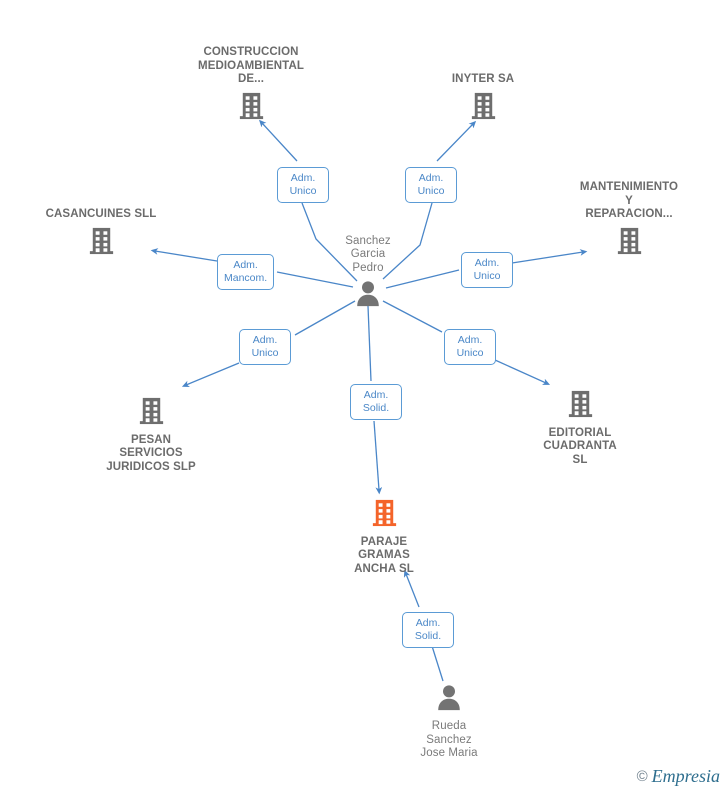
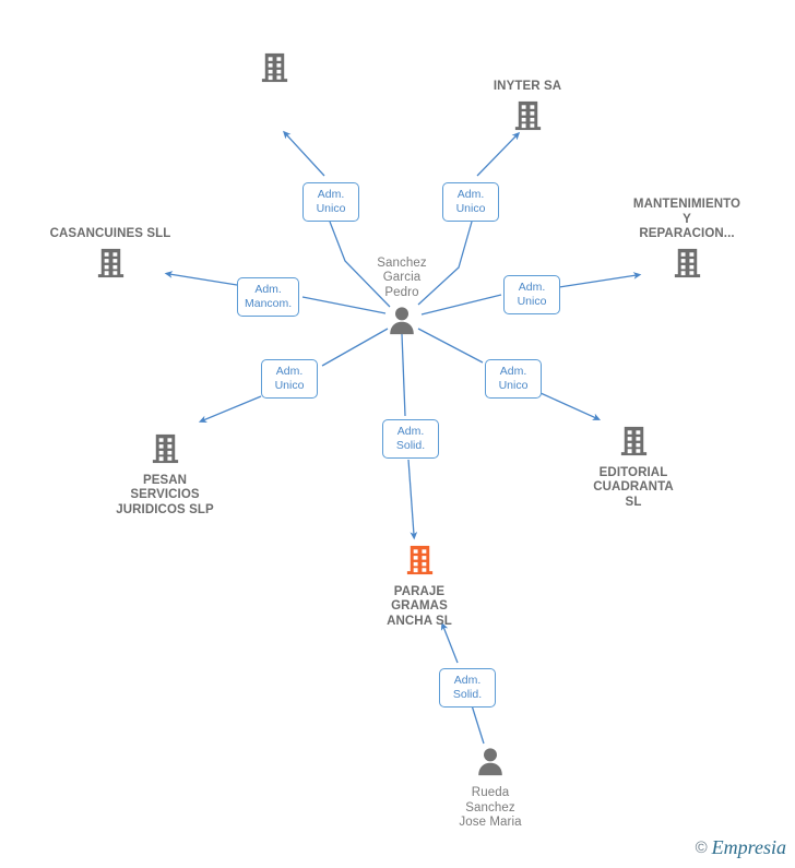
- CONSTRUCCION
- MEDIOAMBIENTAL
- DE...
  INYTER SA
  MANTENIMIENTO
  Y
  REPARACION...
  CASANCUINES SLL
  Sanchez
  Garcia
  Pedro
  PESAN
  SERVICIOS
  JURIDICOS SLP
  EDITORIAL
  CUADRANTA
  SL
  PARAJE
  GRAMAS
  ANCHA SL
  Rueda
  Sanchez
  Jose Maria
  Adm.
  Unico
  Adm.
  Unico
  Adm.
  Unico
  Adm.
  Mancom.
  Adm.
  Unico
  Adm.
  Unico
  Adm.
  Solid.
  Adm.
  Solid.
  ©
  Empresia
